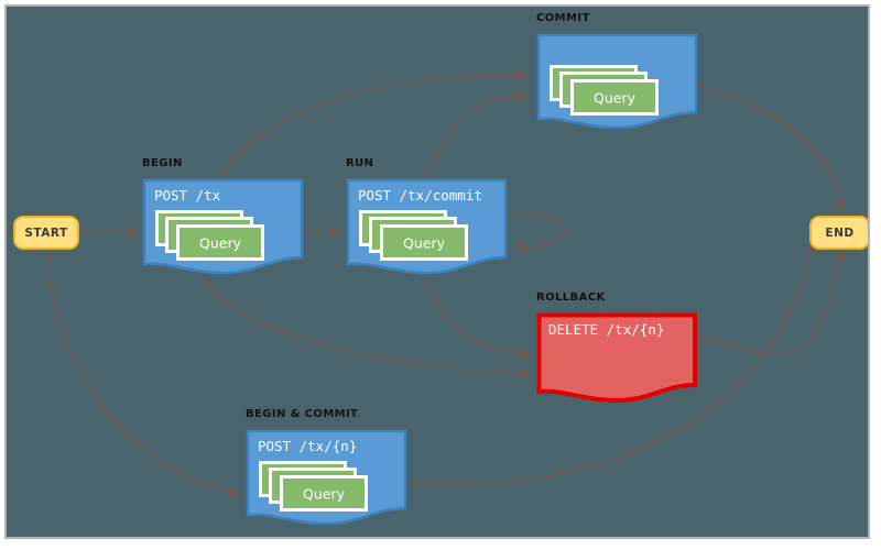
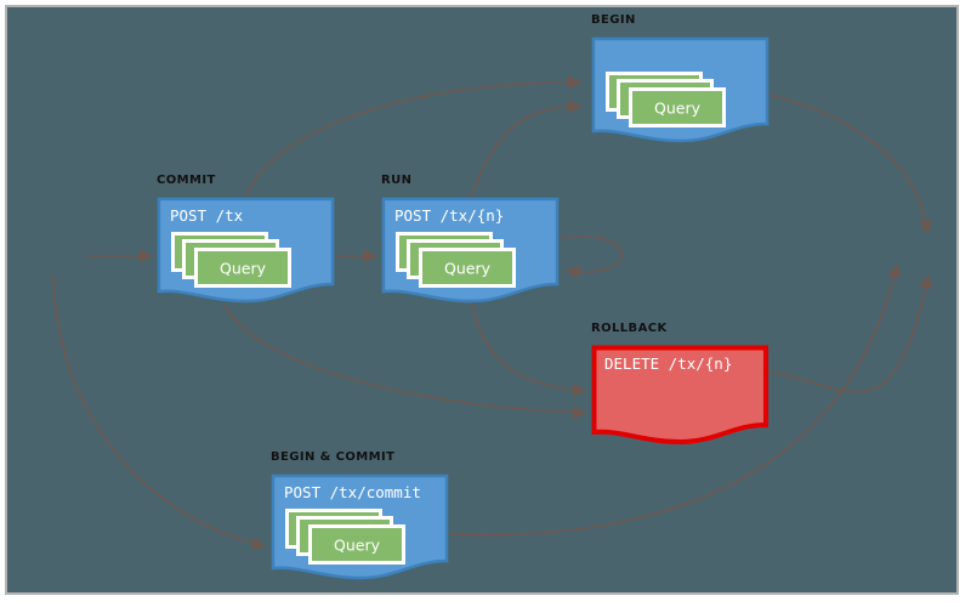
- START
- END
- COMMIT
+ BEGIN
  Query
- BEGIN
+ COMMIT
  POST /tx
  Query
  RUN
- POST /tx/commit
+ POST /tx/{n}
  Query
  ROLLBACK
  DELETE /tx/{n}
  BEGIN & COMMIT
- POST /tx/{n}
+ POST /tx/commit
  Query
